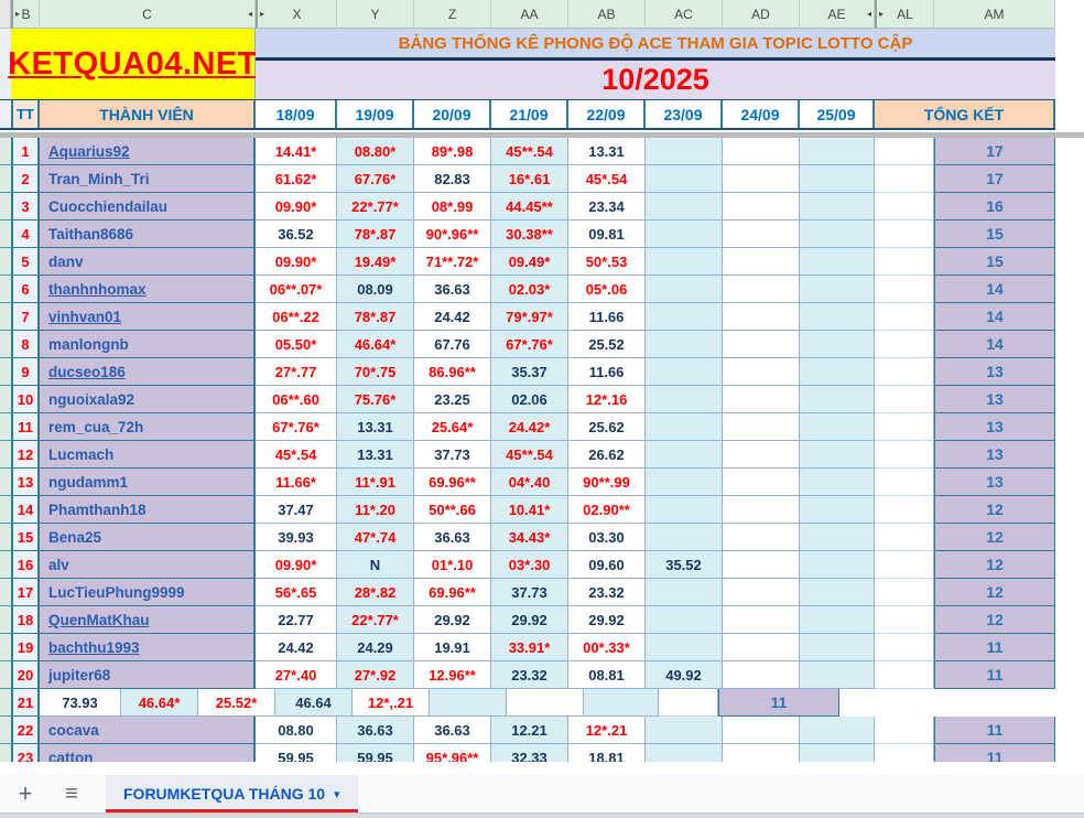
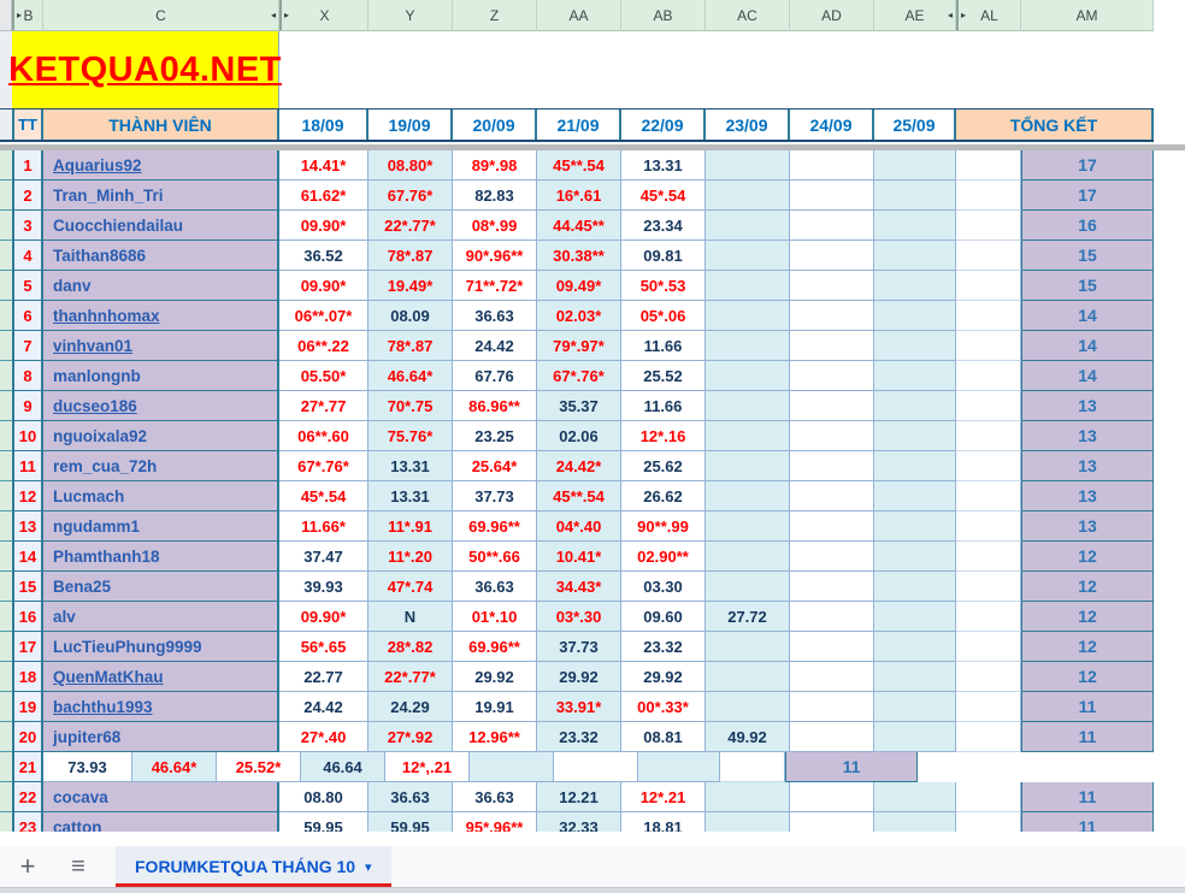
  B
  ▸
  C
  ◂
  X
  ▸
  Y
  Z
  AA
  AB
  AC
  AD
  AE
  ◂
  AL
  ▸
  AM
  KETQUA04.NET
- BẢNG THỐNG KÊ PHONG ĐỘ ACE THAM GIA TOPIC LOTTO CẬP
- 10/2025
  TT
  THÀNH VIÊN
  18/09
  19/09
  20/09
  21/09
  22/09
  23/09
  24/09
  25/09
  TỔNG KẾT
  1
  Aquarius92
  14.41*
  08.80*
  89*.98
  45**.54
  13.31
  17
  2
  Tran_Minh_Tri
  61.62*
  67.76*
  82.83
  16*.61
  45*.54
  17
  3
  Cuocchiendailau
  09.90*
  22*.77*
  08*.99
  44.45**
  23.34
  16
  4
  Taithan8686
  36.52
  78*.87
  90*.96**
  30.38**
  09.81
  15
  5
  danv
  09.90*
  19.49*
  71**.72*
  09.49*
  50*.53
  15
  6
  thanhnhomax
  06**.07*
  08.09
  36.63
  02.03*
  05*.06
  14
  7
  vinhvan01
  06**.22
  78*.87
  24.42
  79*.97*
  11.66
  14
  8
  manlongnb
  05.50*
  46.64*
  67.76
  67*.76*
  25.52
  14
  9
  ducseo186
  27*.77
  70*.75
  86.96**
  35.37
  11.66
  13
  10
  nguoixala92
  06**.60
  75.76*
  23.25
  02.06
  12*.16
  13
  11
  rem_cua_72h
  67*.76*
  13.31
  25.64*
  24.42*
  25.62
  13
  12
  Lucmach
  45*.54
  13.31
  37.73
  45**.54
  26.62
  13
  13
  ngudamm1
  11.66*
  11*.91
  69.96**
  04*.40
  90**.99
  13
  14
  Phamthanh18
  37.47
  11*.20
  50**.66
  10.41*
  02.90**
  12
  15
  Bena25
  39.93
  47*.74
  36.63
  34.43*
  03.30
  12
  16
  alv
  09.90*
  N
  01*.10
  03*.30
  09.60
- 35.52
+ 27.72
  12
  17
  LucTieuPhung9999
  56*.65
  28*.82
  69.96**
  37.73
  23.32
  12
  18
  QuenMatKhau
  22.77
  22*.77*
  29.92
  29.92
  29.92
  12
  19
  bachthu1993
  24.42
  24.29
  19.91
  33.91*
  00*.33*
  11
  20
  jupiter68
  27*.40
  27*.92
  12.96**
  23.32
  08.81
  49.92
  11
  21
  73.93
  46.64*
  25.52*
  46.64
  12*,.21
  11
  22
  cocava
  08.80
  36.63
  36.63
  12.21
  12*.21
  11
  23
  catton
  59.95
  59.95
  95*.96**
  32.33
  18.81
  11
  +
  ≡
  FORUMKETQUA THÁNG 10
  ▾
